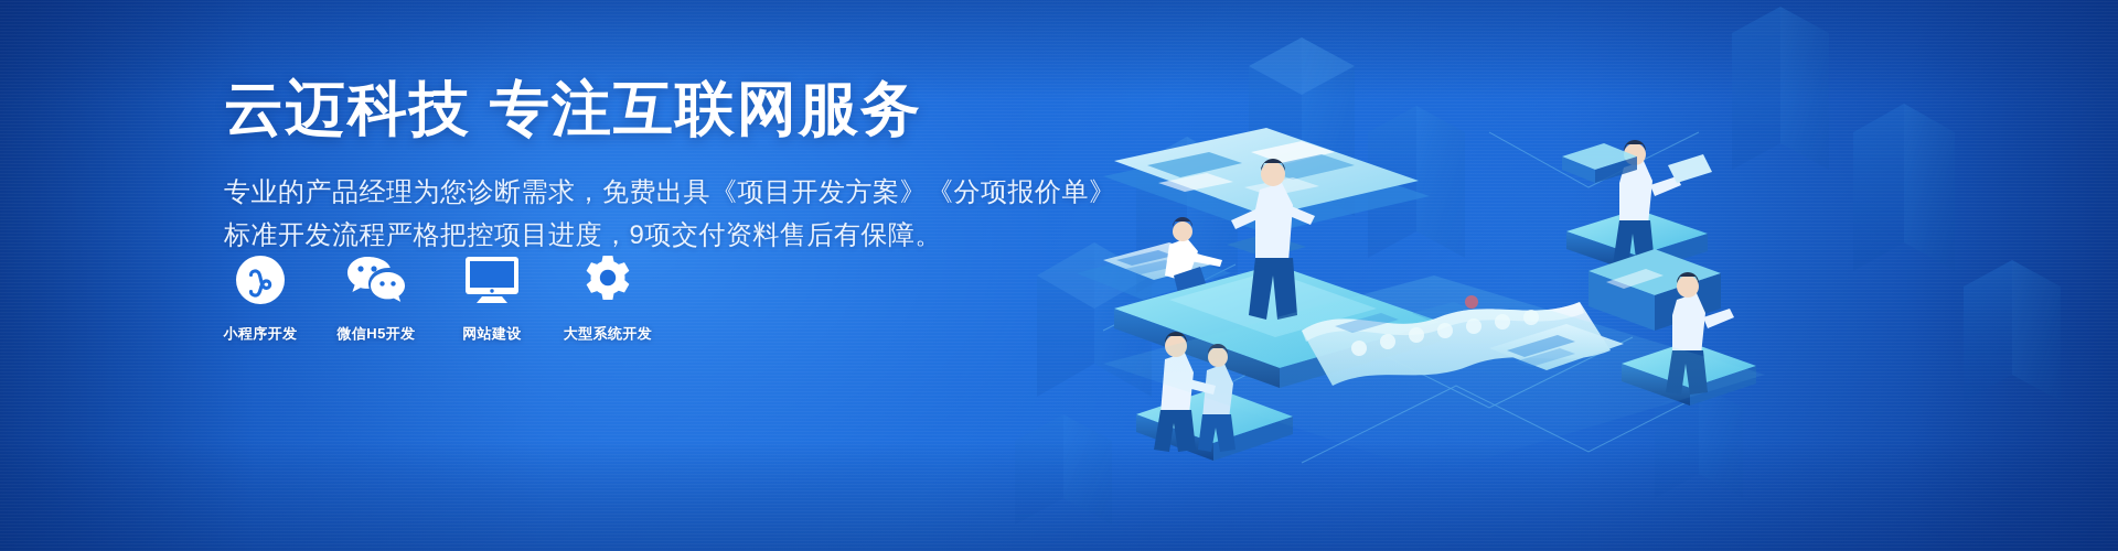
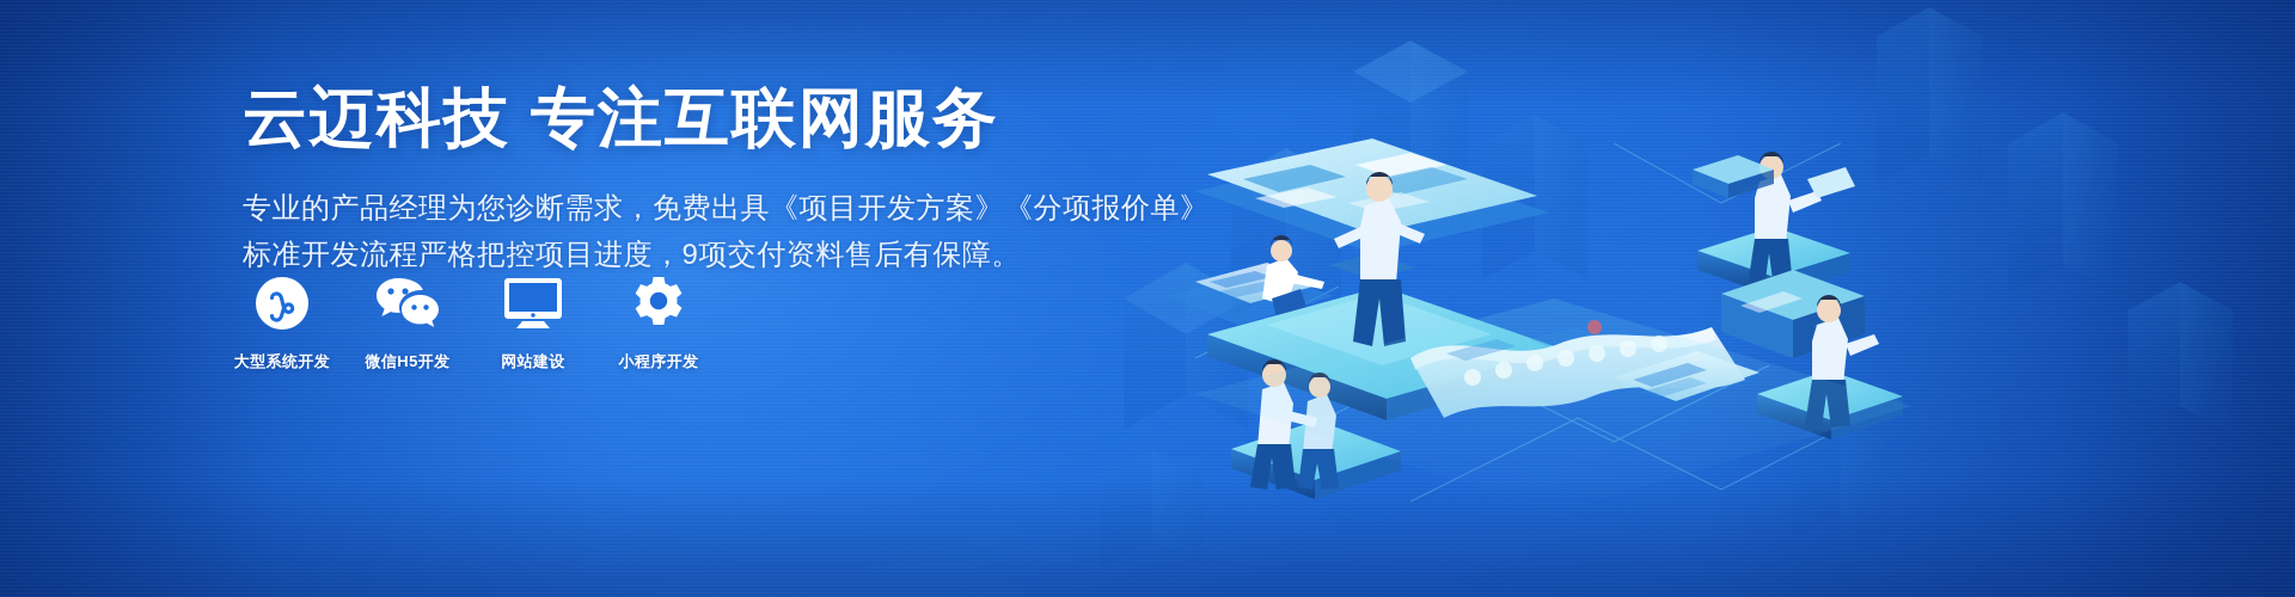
  云迈科技 专注互联网服务
  专业的产品经理为您诊断需求，免费出具《项目开发方案》《分项报价单》
  标准开发流程严格把控项目进度，9项交付资料售后有保障。
- 小程序开发
+ 大型系统开发
  微信H5开发
  网站建设
- 大型系统开发
+ 小程序开发
